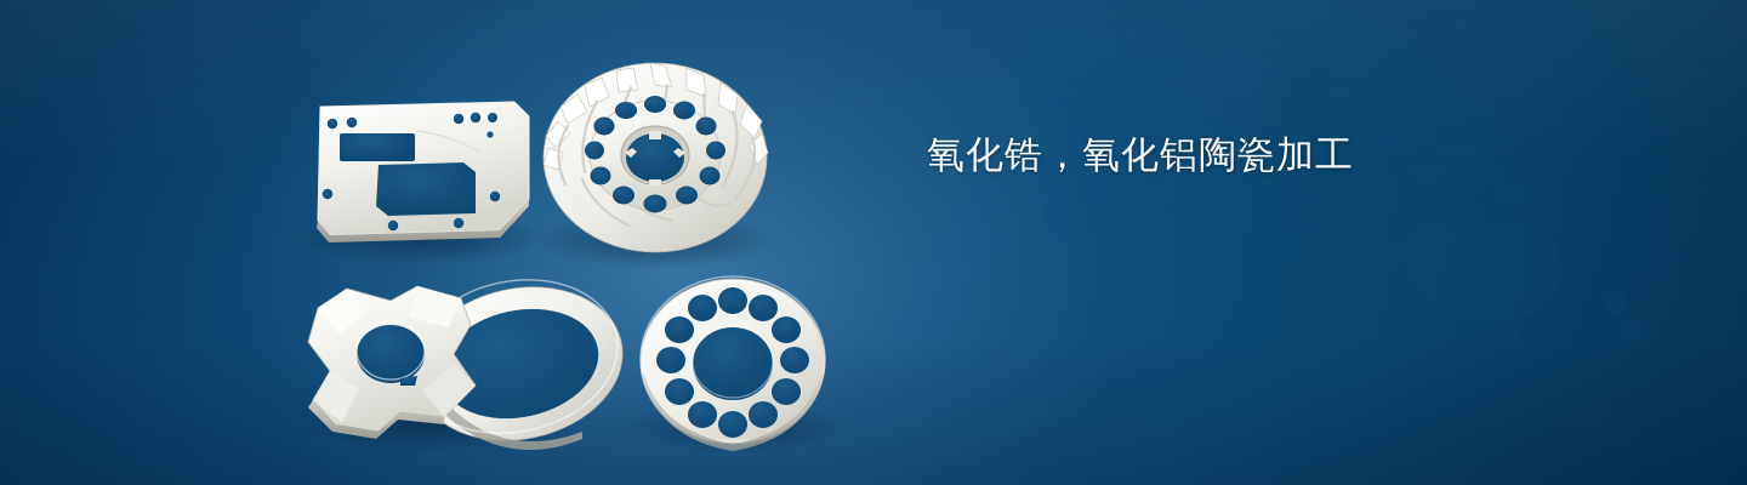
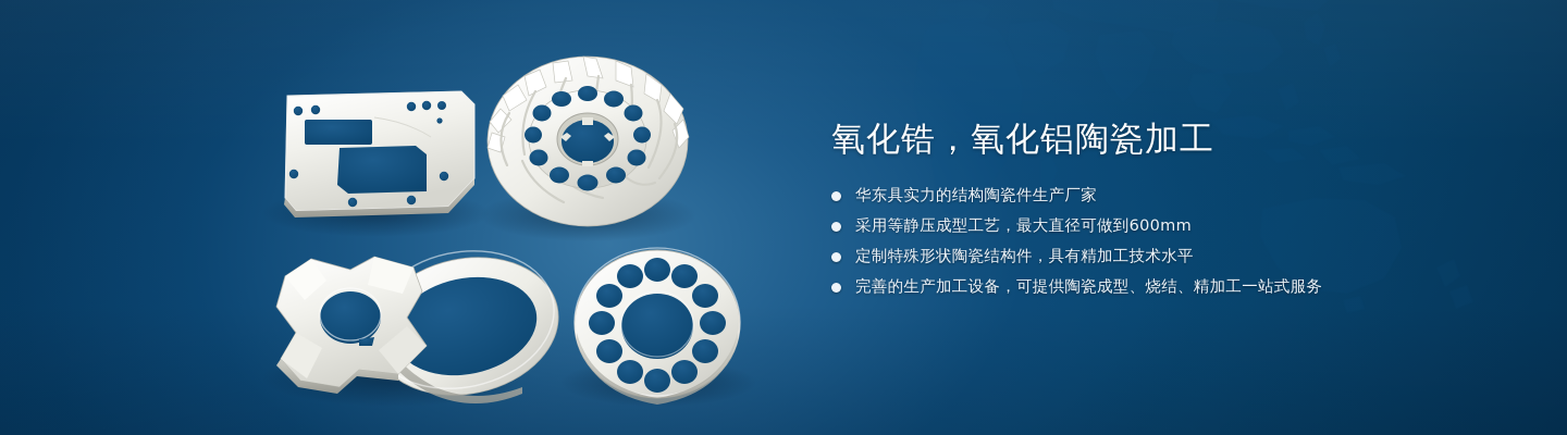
  氧化锆，氧化铝陶瓷加工
+ 华东具实力的结构陶瓷件生产厂家
+ 采用等静压成型工艺，最大直径可做到600mm
+ 定制特殊形状陶瓷结构件，具有精加工技术水平
+ 完善的生产加工设备，可提供陶瓷成型、烧结、精加工一站式服务
